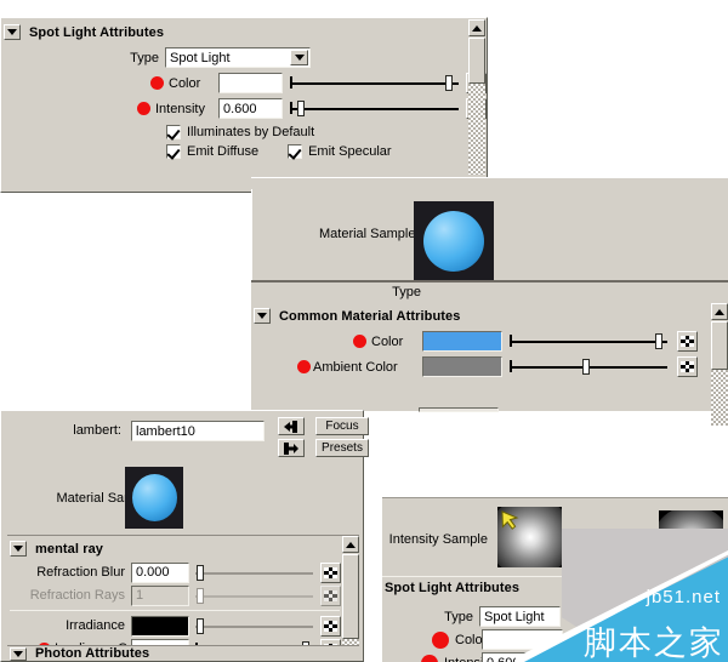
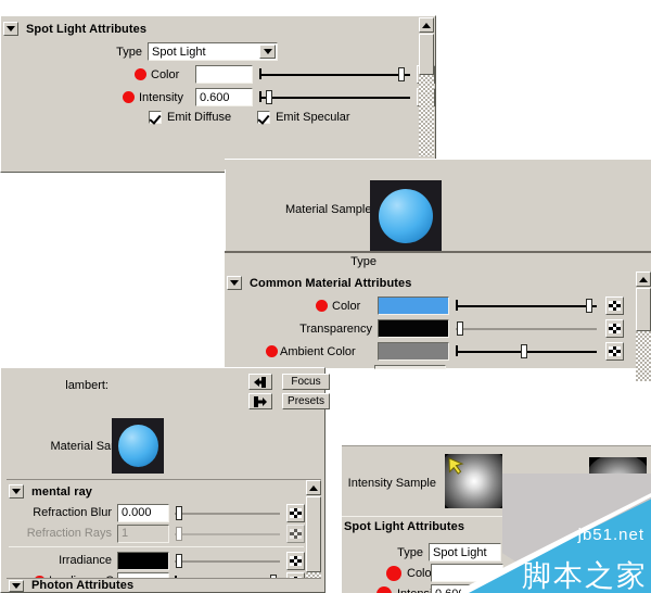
  Spot Light Attributes
  Type
  Spot Light
  Color
  Intensity
  0.600
- Illuminates by Default
  Emit Diffuse
  Emit Specular
  Material Sample
  Type
  Common Material Attributes
  Color
+ Transparency
  Ambient Color
  lambert:
- lambert10
  Focus
  Presets
  Material Sa
  mental ray
  Refraction Blur
  0.000
  Refraction Rays
  1
  Irradiance
  Photon Attributes
  Intensity Sample
  Spot Light Attributes
  Type
  Spot Light
  Colo
  jb51.net
  脚本之家
